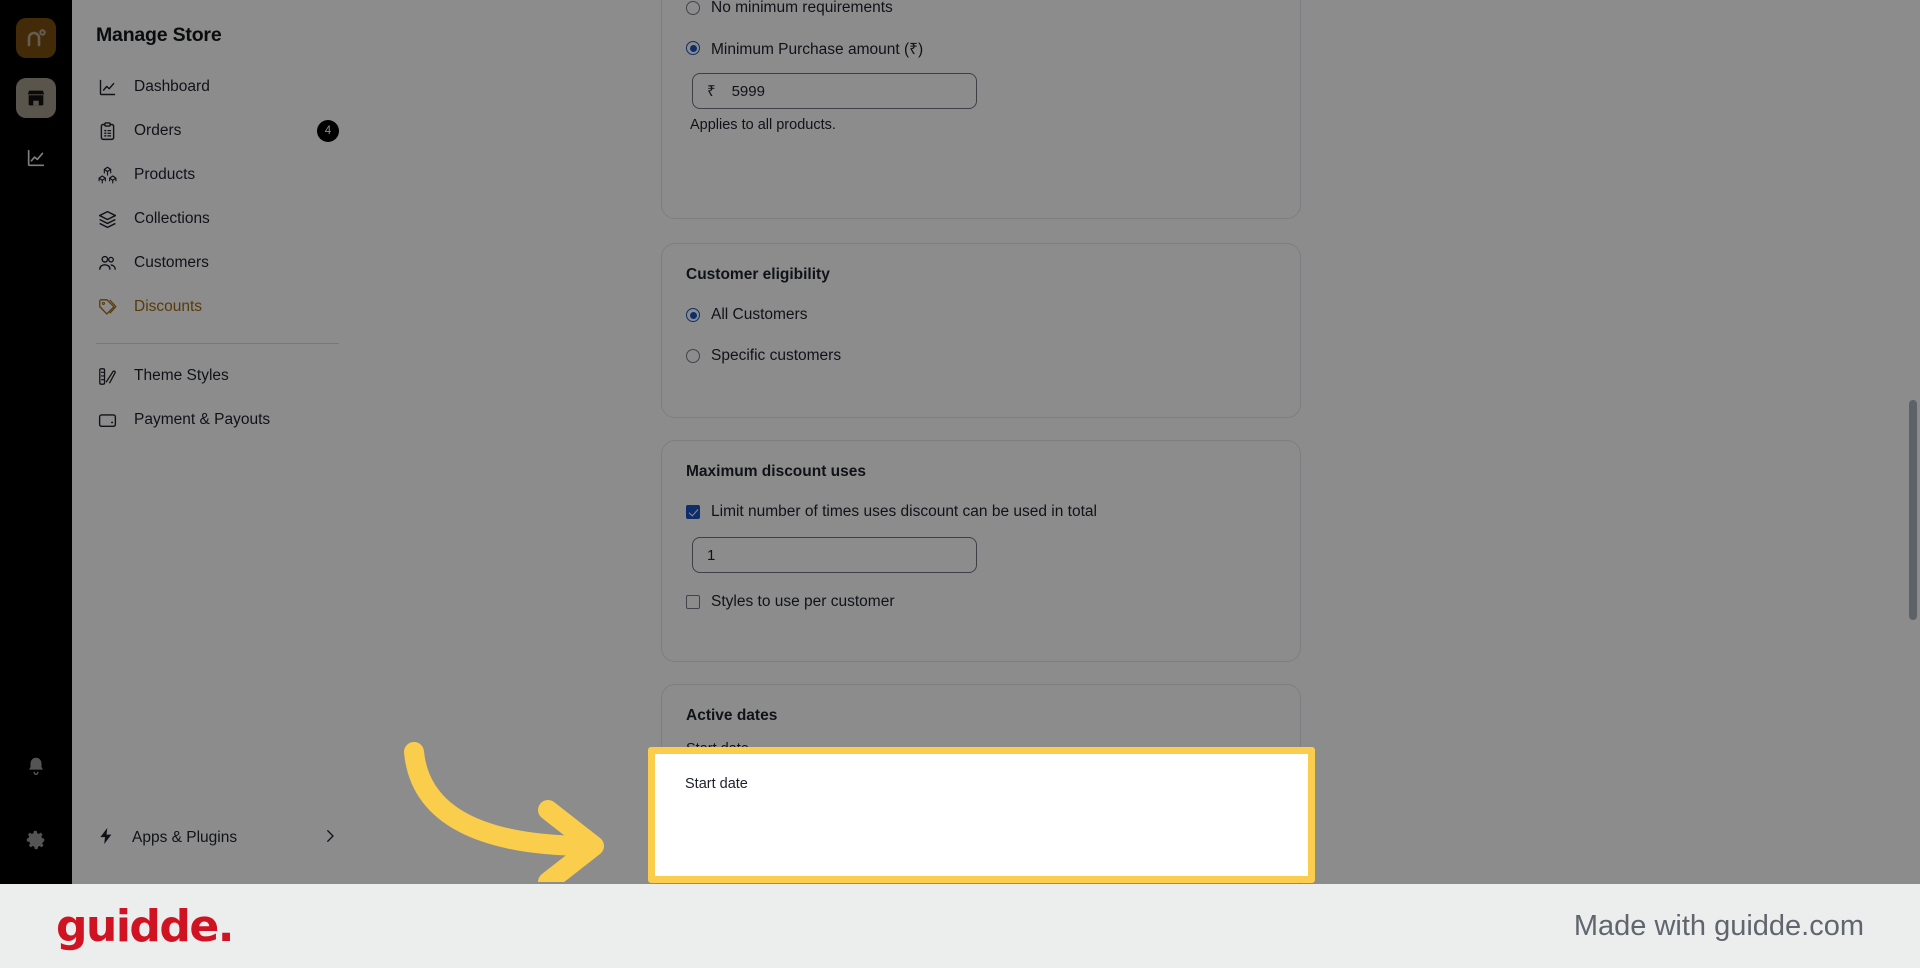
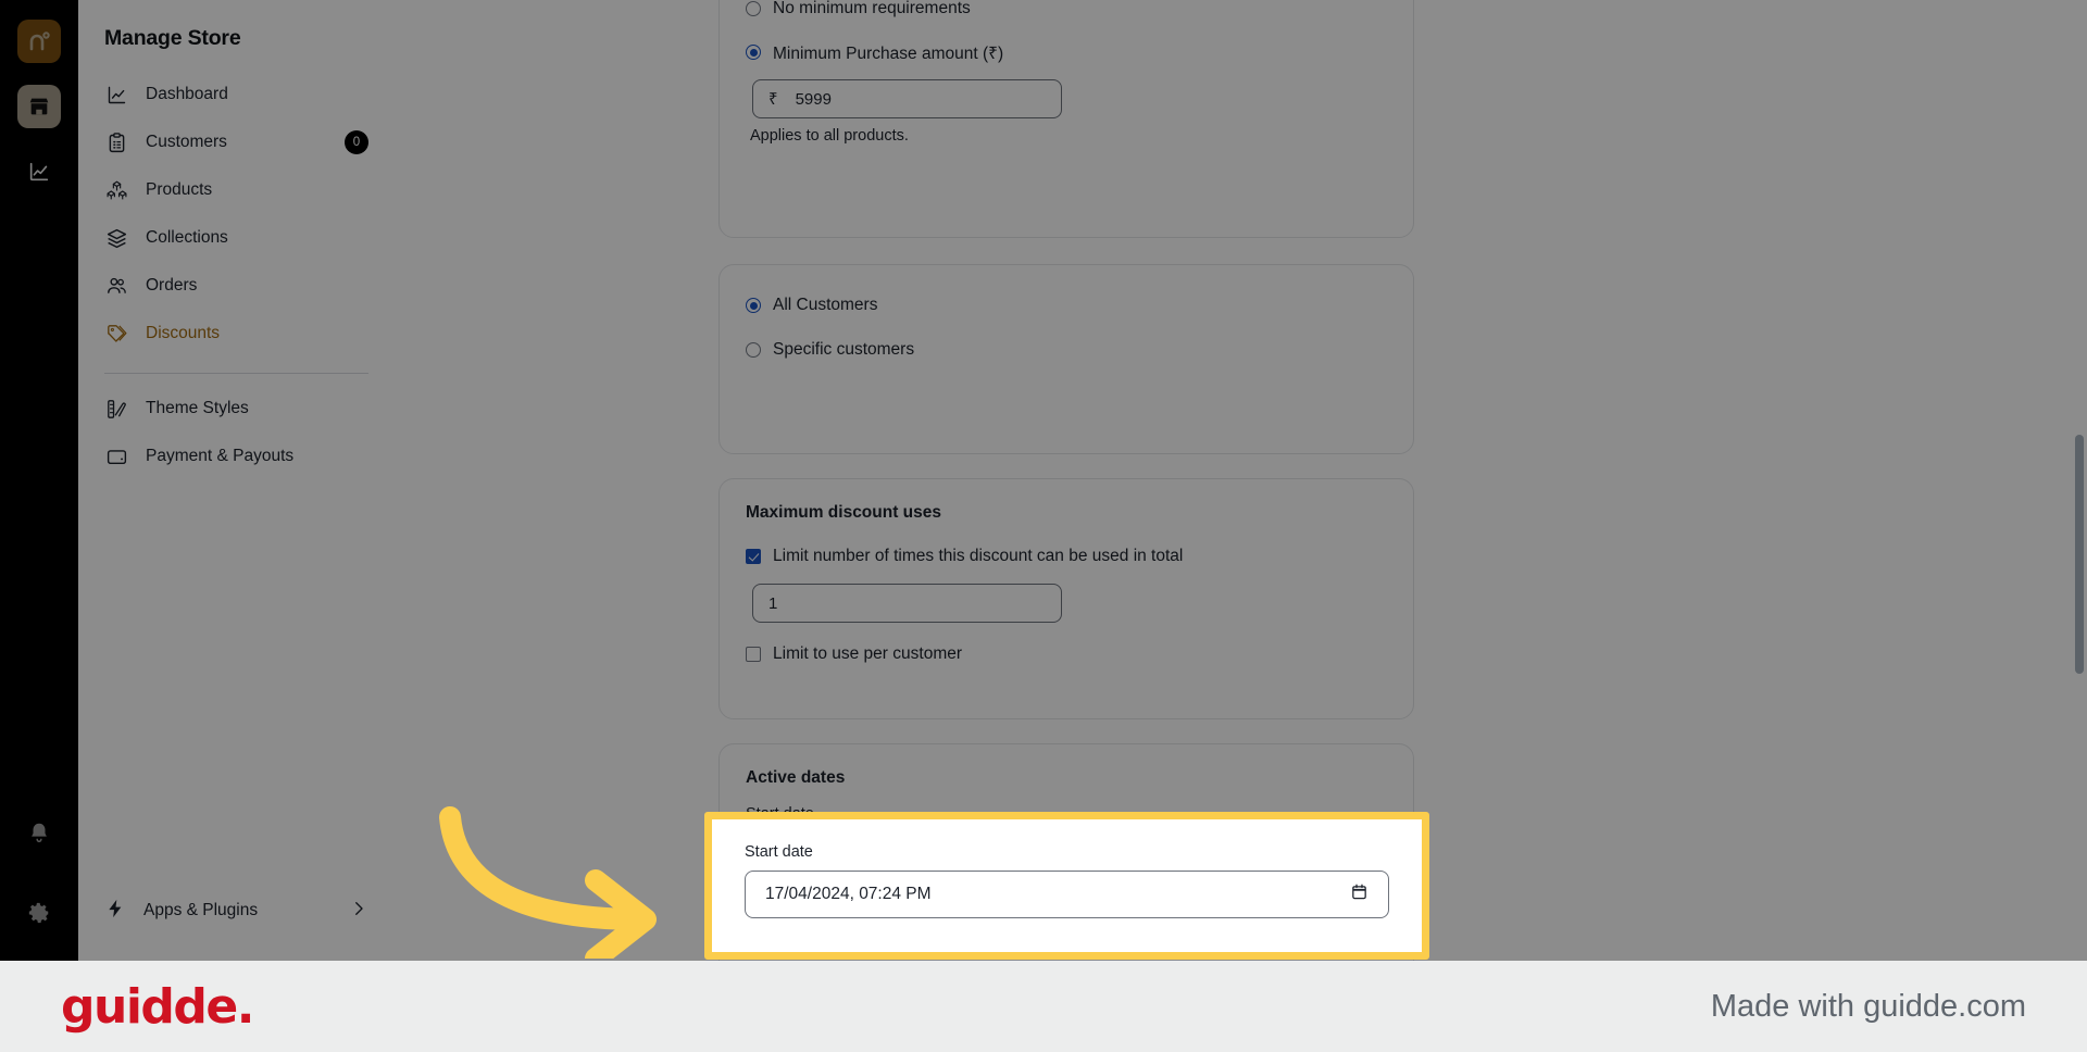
  Manage Store
  Dashboard
- Orders
+ Customers
- 4
+ 0
  Products
  Collections
- Customers
+ Orders
  Discounts
  Theme Styles
  Payment & Payouts
  Apps & Plugins
  No minimum requirements
  Minimum Purchase amount (₹)
  ₹
  5999
  Applies to all products.
- Customer eligibility
  All Customers
  Specific customers
  Maximum discount uses
- Limit number of times uses discount can be used in total
+ Limit number of times this discount can be used in total
  1
- Styles to use per customer
+ Limit to use per customer
  Active dates
  Start date
+ 17/04/2024, 07:24 PM
  guidde.
  Made with guidde.com
